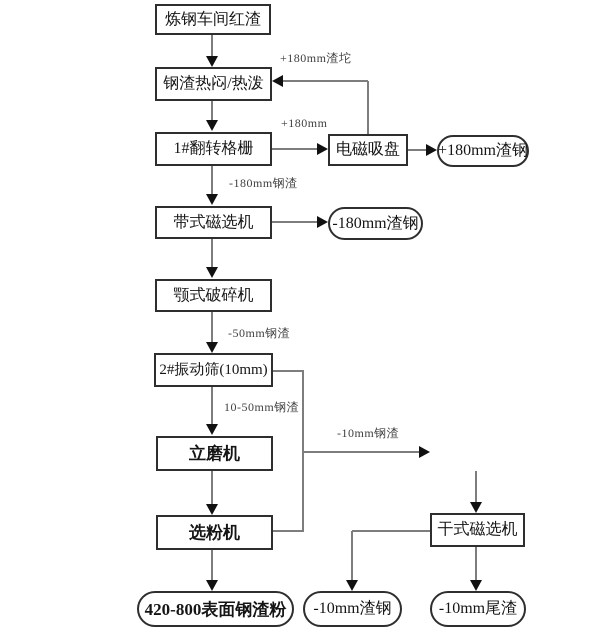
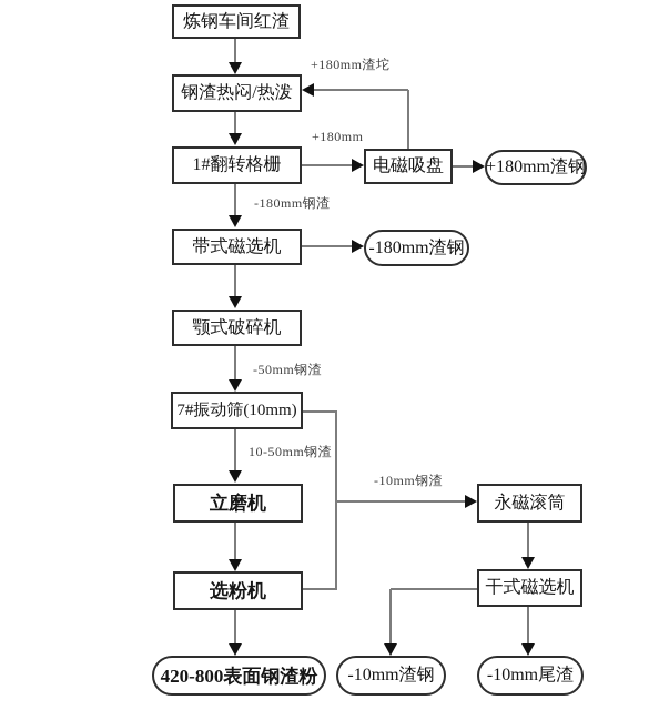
  炼钢车间红渣
  钢渣热闷/热泼
  1#翻转格栅
  电磁吸盘
  +180mm渣钢
  带式磁选机
  -180mm渣钢
  颚式破碎机
- 2#振动筛(10mm)
+ 7#振动筛(10mm)
  立磨机
+ 永磁滚筒
  选粉机
  干式磁选机
  420-800表面钢渣粉
  -10mm渣钢
  -10mm尾渣
  +180mm渣坨
  +180mm
  -180mm钢渣
  -50mm钢渣
  10-50mm钢渣
  -10mm钢渣
